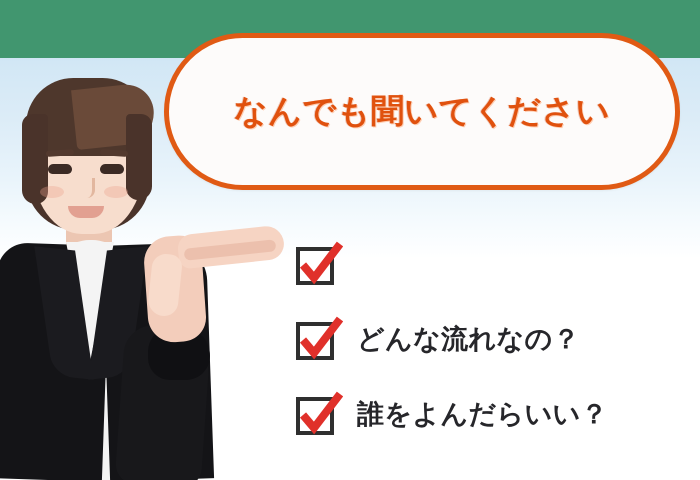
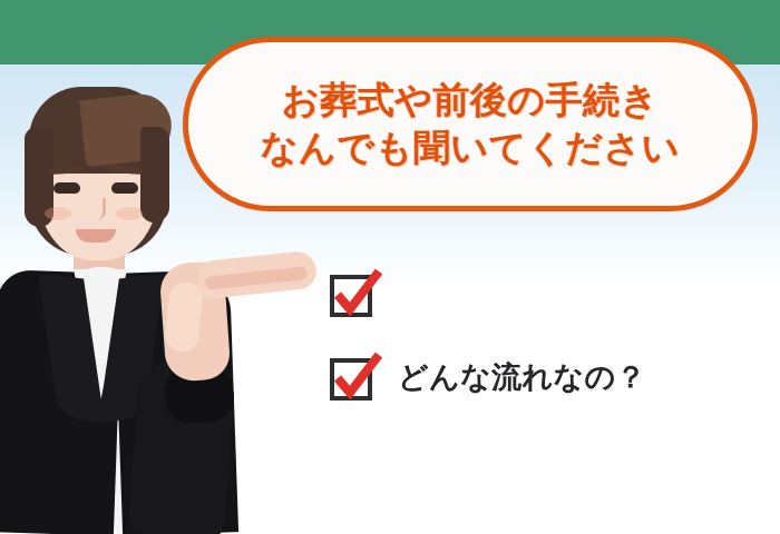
+ お葬式や前後の手続き
  なんでも聞いてください
  どんな流れなの？
- 誰をよんだらいい？
